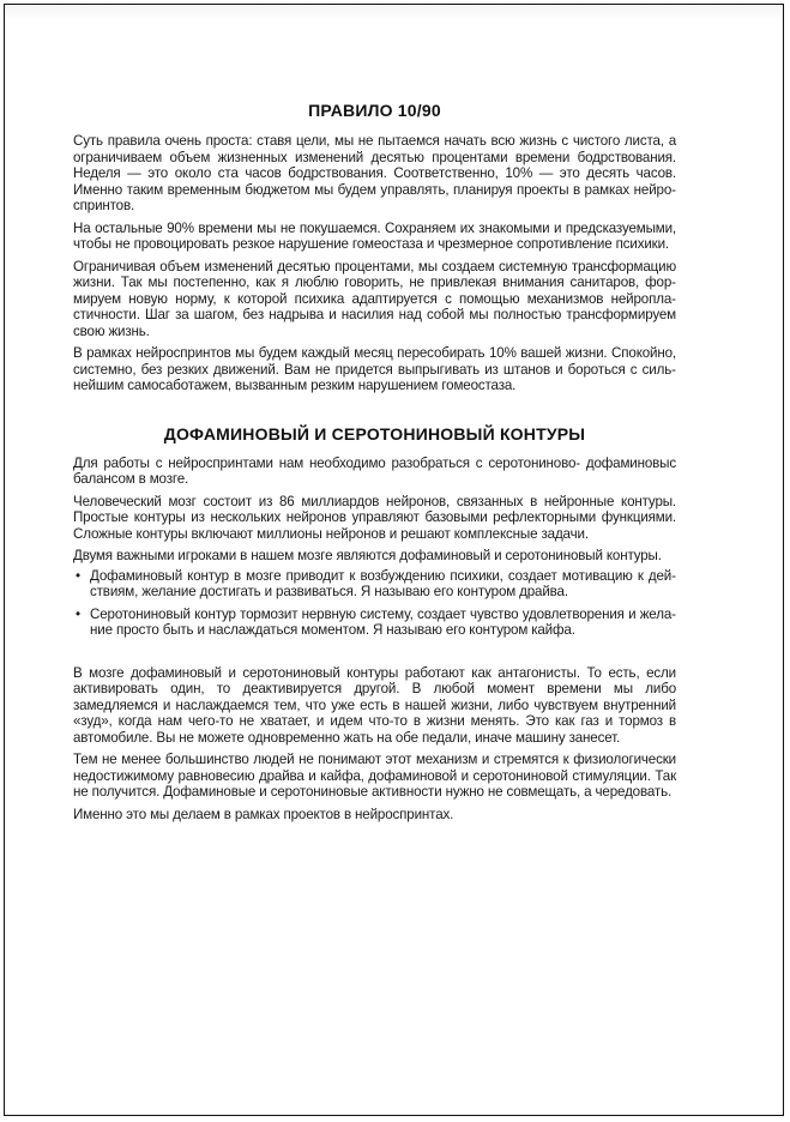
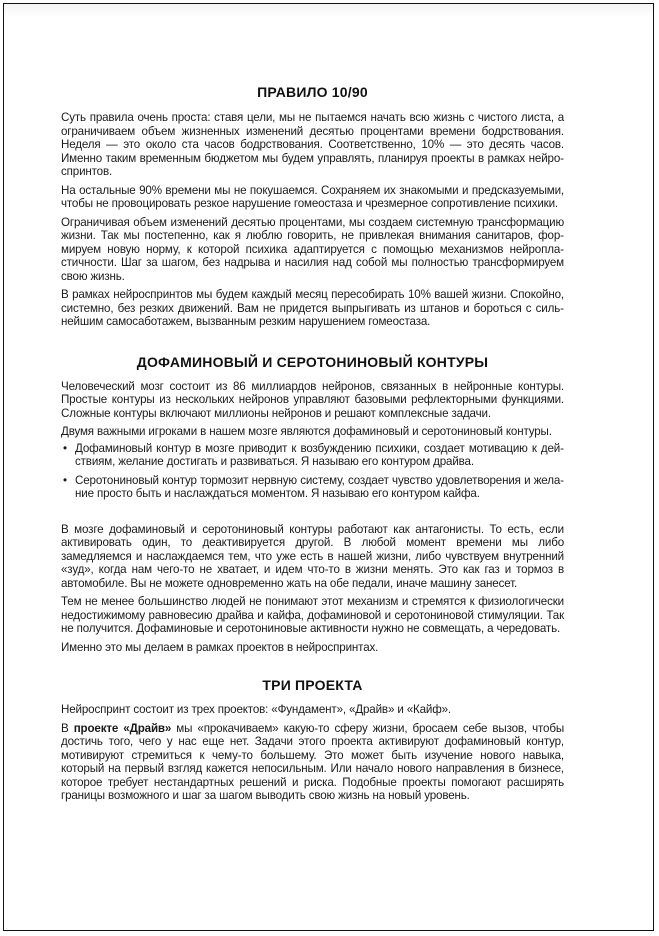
  ПРАВИЛО 10/90
  Суть правила очень проста: ставя цели, мы не пытаемся начать всю жизнь с чистого листа, а ограничиваем объем жизненных изменений десятью процентами времени бодрствования. Неделя — это около ста часов бодрствования. Соответственно, 10% — это десять часов. Именно таким временным бюджетом мы будем управлять, планируя проекты в рамках нейро­спринтов.
  На остальные 90% времени мы не покушаемся. Сохраняем их знакомыми и предсказуемыми, чтобы не провоцировать резкое нарушение гомеостаза и чрезмерное сопротивление пси­хики.
  Ограничивая объем изменений десятью процентами, мы создаем системную трансформацию жизни. Так мы постепенно, как я люблю говорить, не привлекая внимания санитаров, фор­мируем новую норму, к которой психика адаптируется с помощью механизмов нейропла­стичности. Шаг за шагом, без надрыва и насилия над собой мы полностью трансформируем свою жизнь.
  В рамках нейроспринтов мы будем каждый месяц пересобирать 10% вашей жизни. Спокойно, системно, без резких движений. Вам не придется выпрыгивать из штанов и бороться с силь­нейшим самосаботажем, вызванным резким нарушением гомеостаза.
  ДОФАМИНОВЫЙ И СЕРОТОНИНОВЫЙ КОНТУРЫ
- Для работы с нейроспринтами нам необходимо разобраться с серотониново- дофаминовыс балансом в мозге.
  Человеческий мозг состоит из 86 миллиардов нейронов, связанных в нейронные контуры. Простые контуры из нескольких нейронов управляют базовыми рефлекторными функциями. Сложные контуры включают миллионы нейронов и решают комплексные задачи.
  Двумя важными игроками в нашем мозге являются дофаминовый и серотониновый контуры.
  •
  Дофаминовый контур в мозге приводит к возбуждению психики, создает мотивацию к дей­ствиям, желание достигать и развиваться. Я называю его контуром драйва.
  •
  Серотониновый контур тормозит нервную систему, создает чувство удовлетворения и жела­ние просто быть и наслаждаться моментом. Я называю его контуром кайфа.
  В мозге дофаминовый и серотониновый контуры работают как антагонисты. То есть, если активировать один, то деактивируется другой. В любой момент времени мы либо замедляемся и наслаждаемся тем, что уже есть в нашей жизни, либо чувствуем внутренний «зуд», когда нам чего-то не хватает, и идем что-то в жизни менять. Это как газ и тормоз в автомобиле. Вы не можете одновременно жать на обе педали, иначе машину занесет.
  Тем не менее большинство людей не понимают этот механизм и стремятся к физиологически недостижимому равновесию драйва и кайфа, дофаминовой и серотониновой стимуляции. Так не получится. Дофаминовые и серотониновые активности нужно не совмещать, а чередовать.
  Именно это мы делаем в рамках проектов в нейроспринтах.
+ ТРИ ПРОЕКТА
+ Нейроспринт состоит из трех проектов: «Фундамент», «Драйв» и «Кайф».
+ В проекте «Драйв» мы «прокачиваем» какую-то сферу жизни, бросаем себе вызов, чтобы достичь того, чего у нас еще нет. Задачи этого проекта активируют дофаминовый контур, мотивируют стремиться к чему-то большему. Это может быть изучение нового навыка, который на первый взгляд кажется непосильным. Или начало нового направления в бизнесе, которое требует нестандартных решений и риска. Подобные проекты помогают расширять границы возможного и шаг за шагом выводить свою жизнь на новый уровень.
